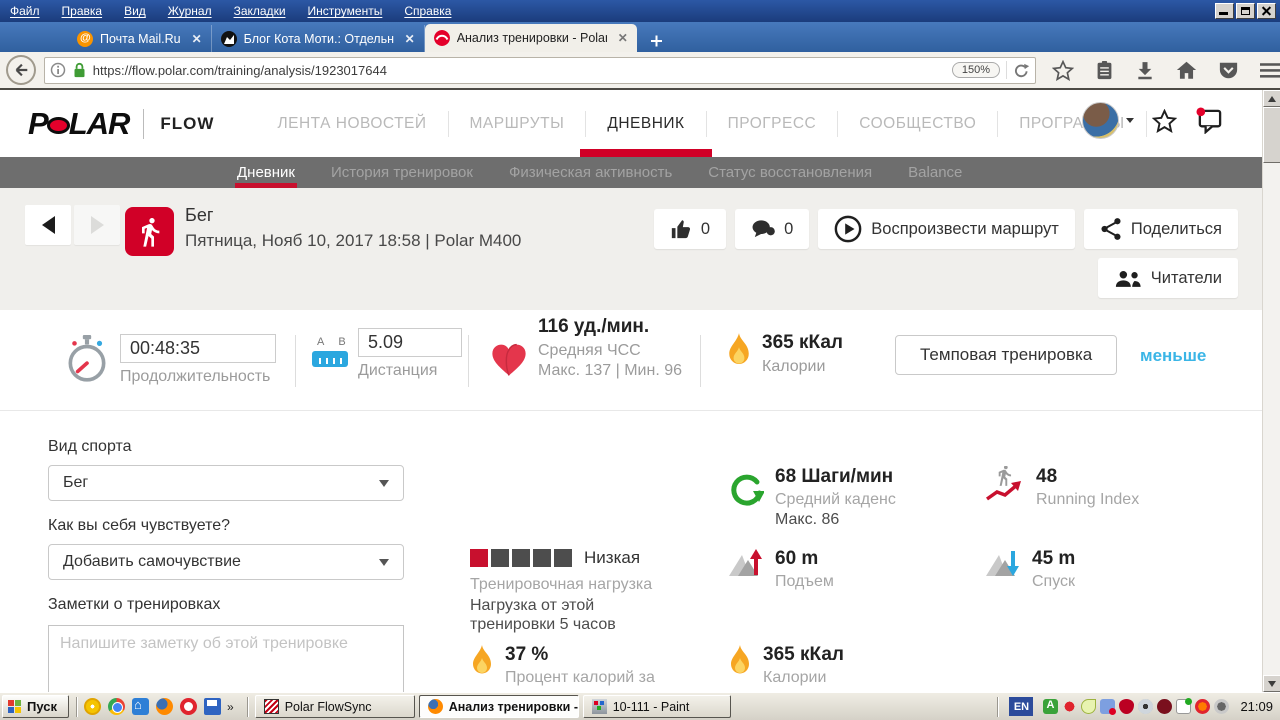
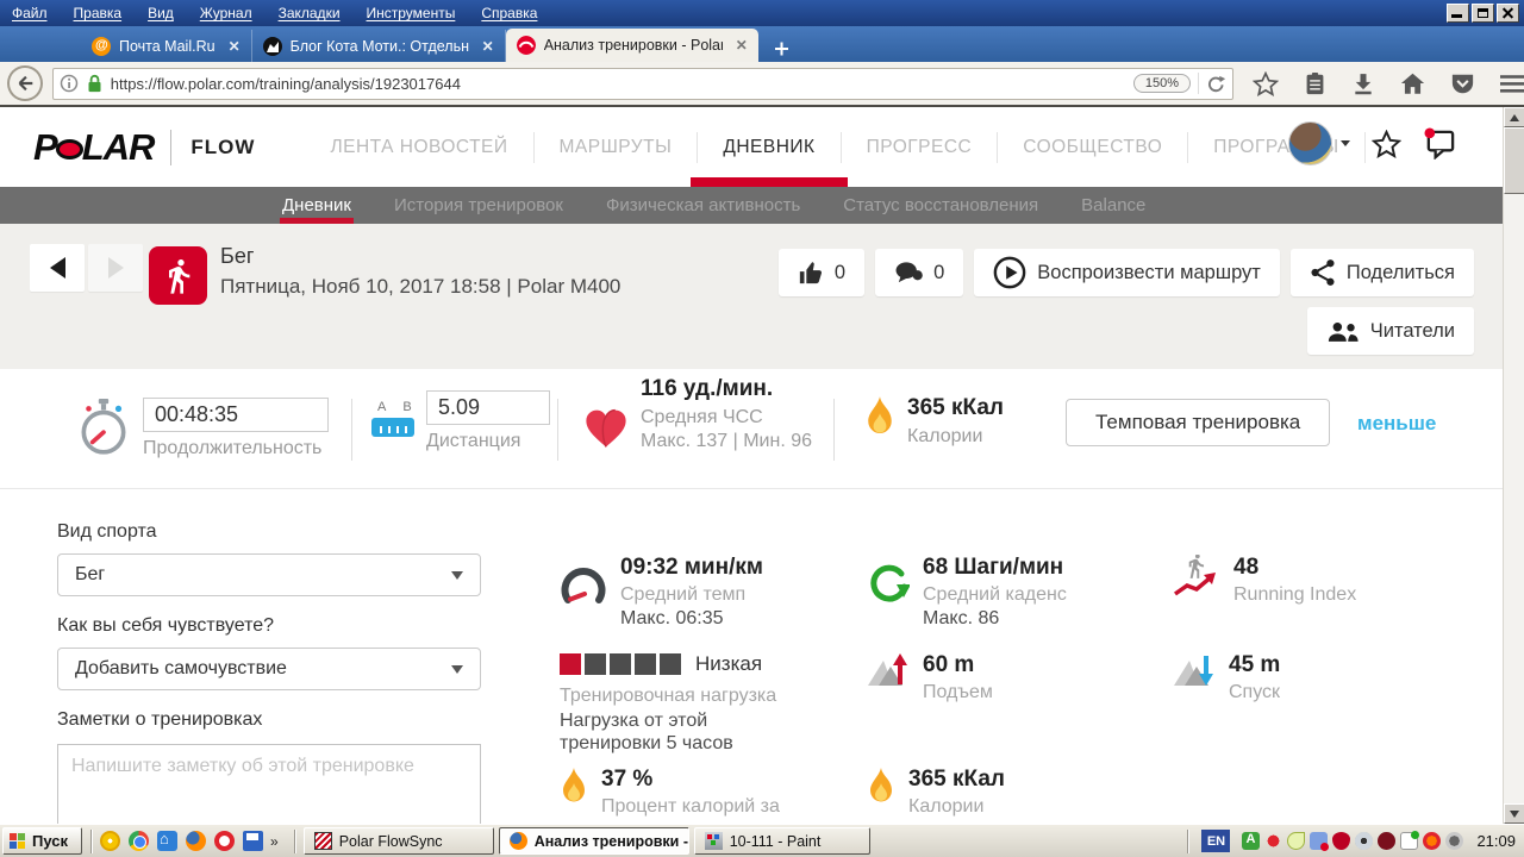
  Файл
  Правка
  Вид
  Журнал
  Закладки
  Инструменты
  Справка
  Почта Mail.Ru
  ✕
  Блог Кота Моти.: Отдельн
  ✕
  Анализ тренировки - Pola
  ✕
  https://flow.polar.com/training/analysis/1923017644
  150%
  P
  LAR
  FLOW
  ЛЕНТА НОВОСТЕЙ
  МАРШРУТЫ
  ДНЕВНИК
  ПРОГРЕСС
  СООБЩЕСТВО
  Дневник
  История тренировок
  Физическая активность
  Статус восстановления
  Balance
  Бег
  Пятница, Нояб 10, 2017 18:58 | Polar M400
  0
  0
  Воспроизвести маршрут
  Поделиться
  Читатели
  00:48:35
  Продолжительность
  A
  B
  5.09
  Дистанция
  116 уд./мин.
  Средняя ЧСС
  Макс. 137 | Мин. 96
  365 кКал
  Калории
  Темповая тренировка
  меньше
  Вид спорта
  Бег
  Как вы себя чувствуете?
  Добавить самочувствие
  Заметки о тренировках
  Напишите заметку об этой тренировке
+ 09:32 мин/км
+ Средний темп
+ Макс. 06:35
  Низкая
  Тренировочная нагрузка
  Нагрузка от этой тренировки 5 часов
  37 %
  Процент калорий за
  68 Шаги/мин
  Средний каденс
  Макс. 86
  60 m
  Подъем
  365 кКал
  Калории
  48
  Running Index
  45 m
  Спуск
  Пуск
  »
  Polar FlowSync
  Анализ тренировки -
  10-111 - Paint
  EN
  21:09
